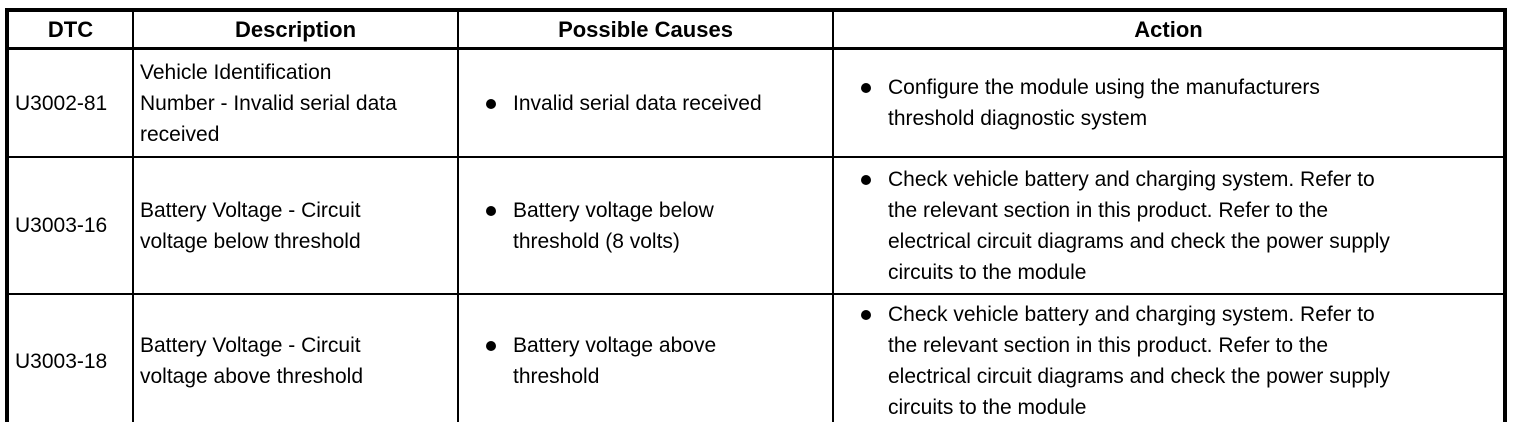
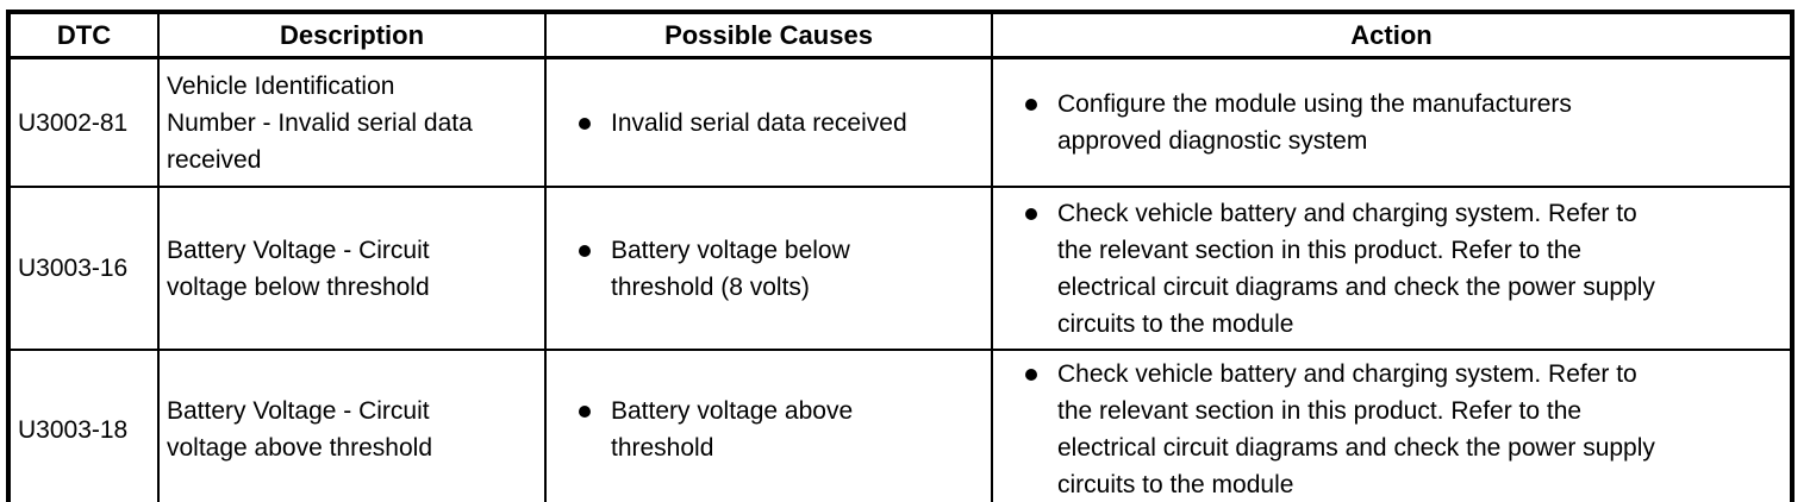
  DTC	Description	Possible Causes	Action
- U3002-81	Vehicle Identification Number - Invalid serial data received	Invalid serial data received	Configure the module using the manufacturers threshold diagnostic system
+ U3002-81	Vehicle Identification Number - Invalid serial data received	Invalid serial data received	Configure the module using the manufacturers approved diagnostic system
  U3003-16	Battery Voltage - Circuit voltage below threshold	Battery voltage below threshold (8 volts)	Check vehicle battery and charging system. Refer to the relevant section in this product. Refer to the electrical circuit diagrams and check the power supply circuits to the module
  U3003-18	Battery Voltage - Circuit voltage above threshold	Battery voltage above threshold	Check vehicle battery and charging system. Refer to the relevant section in this product. Refer to the electrical circuit diagrams and check the power supply circuits to the module
